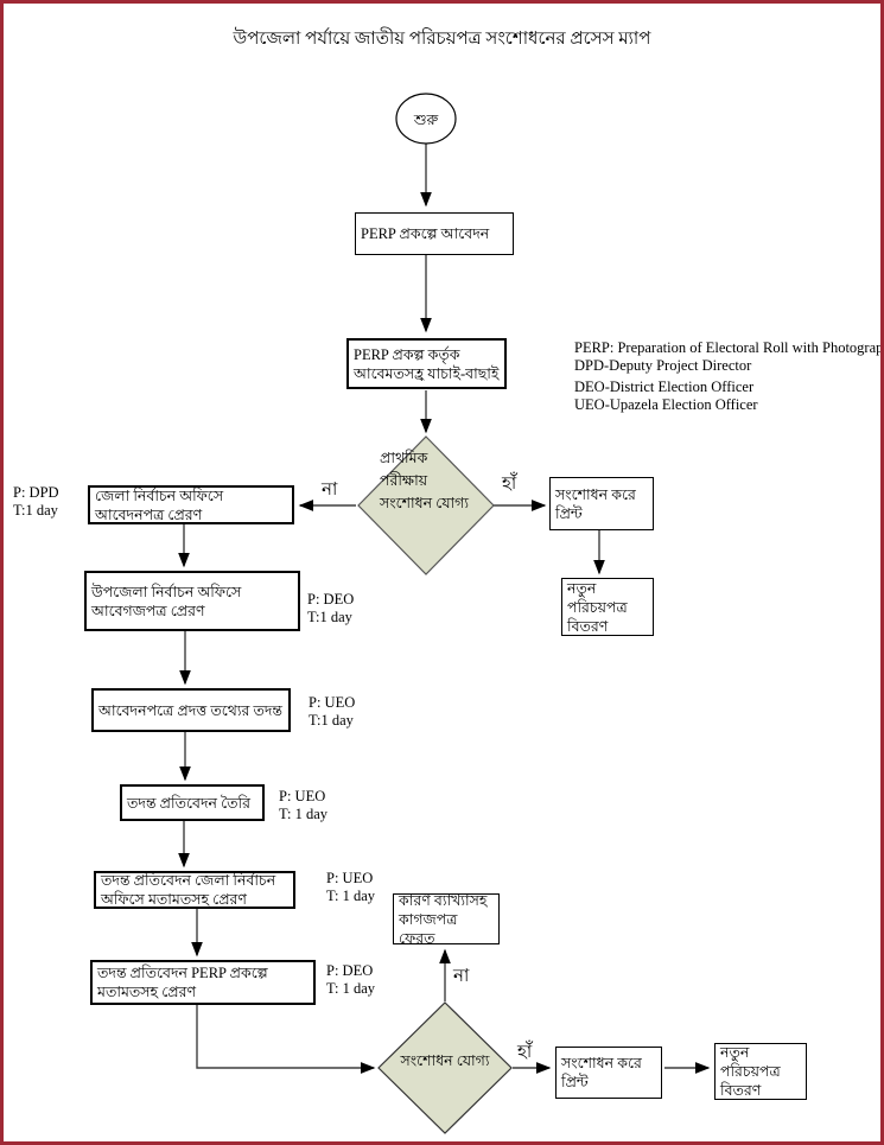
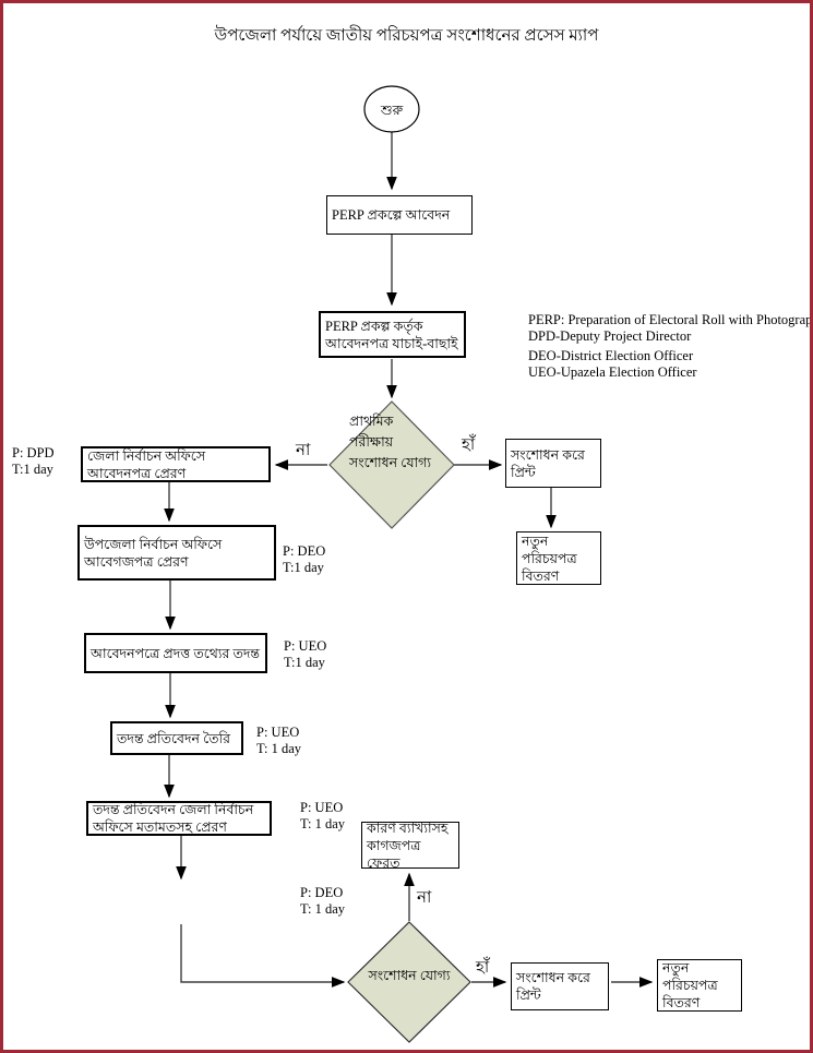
  উপজেলা পর্যায়ে জাতীয় পরিচয়পত্র সংশোধনের প্রসেস ম্যাপ
  শুরু
  PERP প্রকল্পে আবেদন
- PERP প্রকল্প কর্তৃক আবেমতসহ্র যাচাই-বাছাই
+ PERP প্রকল্প কর্তৃক আবেদনপত্র যাচাই-বাছাই
  PERP: Preparation of Electoral Roll with Photograp
  DPD-Deputy Project Director
  DEO-District Election Officer
  UEO-Upazela Election Officer
  প্রাথমিক
  পরীক্ষায়
  সংশোধন যোগ্য
  না
  হাঁ
  সংশোধন করে প্রিন্ট
  নতুন পরিচয়পত্র বিতরণ
  জেলা নির্বাচন অফিসে আবেদনপত্র প্রেরণ
  P: DPD
  T:1 day
  উপজেলা নির্বাচন অফিসে আবেগজপত্র প্রেরণ
  P: DEO
  T:1 day
  আবেদনপত্রে প্রদত্ত তথ্যের তদন্ত
  P: UEO
  T:1 day
  তদন্ত প্রতিবেদন তৈরি
  P: UEO
  T: 1 day
  তদন্ত প্রতিবেদন জেলা নির্বাচন অফিসে মতামতসহ প্রেরণ
  P: UEO
  T: 1 day
- তদন্ত প্রতিবেদন PERP প্রকল্পে মতামতসহ প্রেরণ
  P: DEO
  T: 1 day
  কারণ ব্যাখ্যাসহ কাগজপত্র ফেরত
  না
  সংশোধন যোগ্য
  হাঁ
  সংশোধন করে প্রিন্ট
  নতুন পরিচয়পত্র বিতরণ
